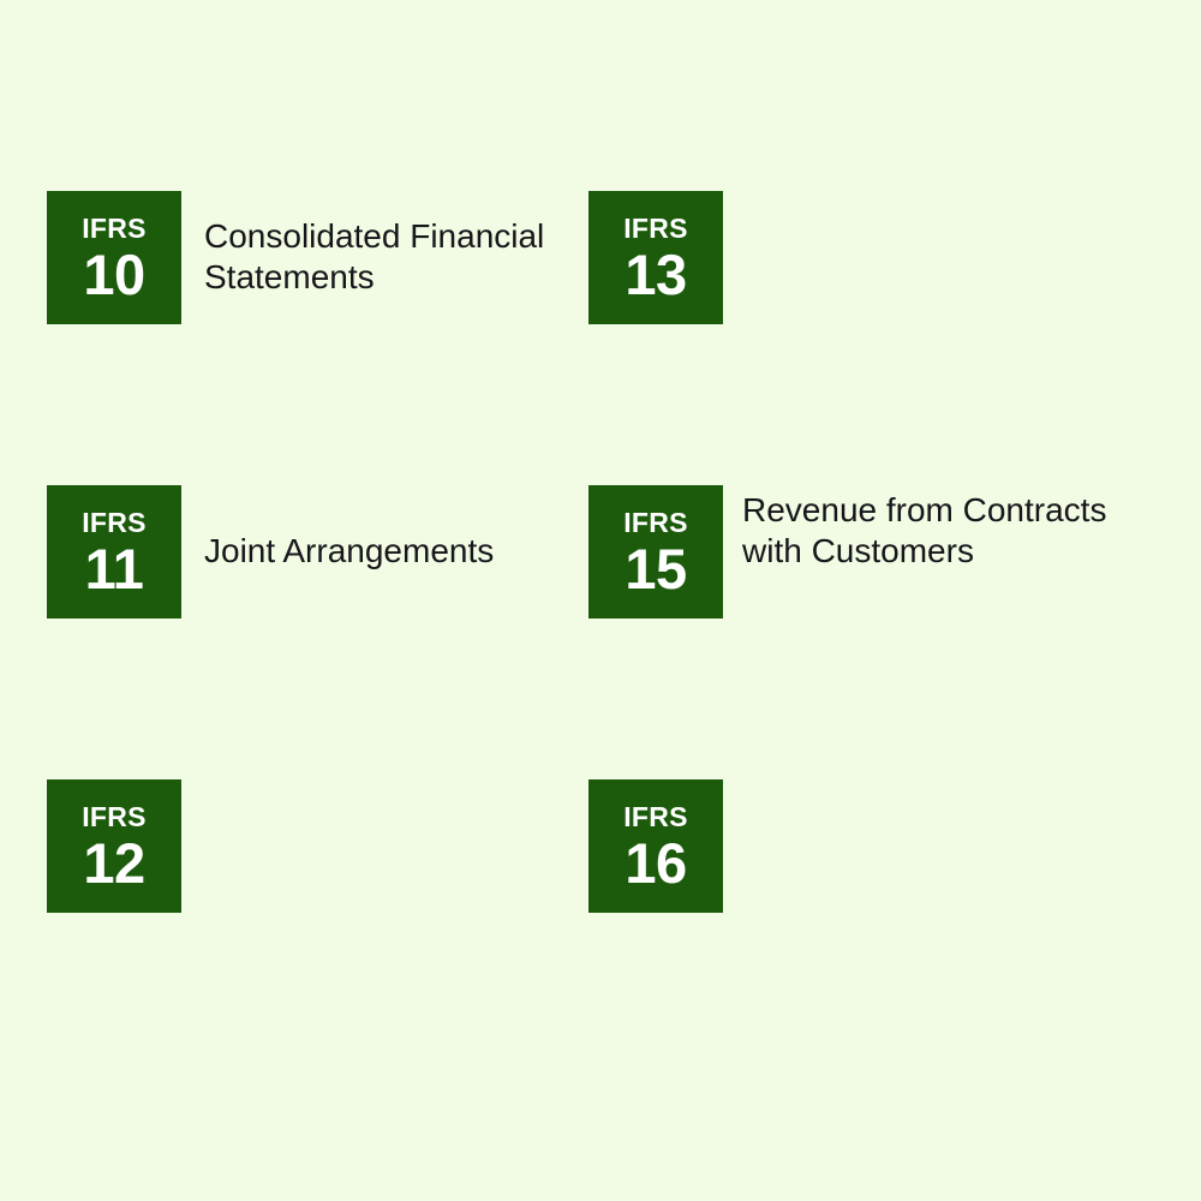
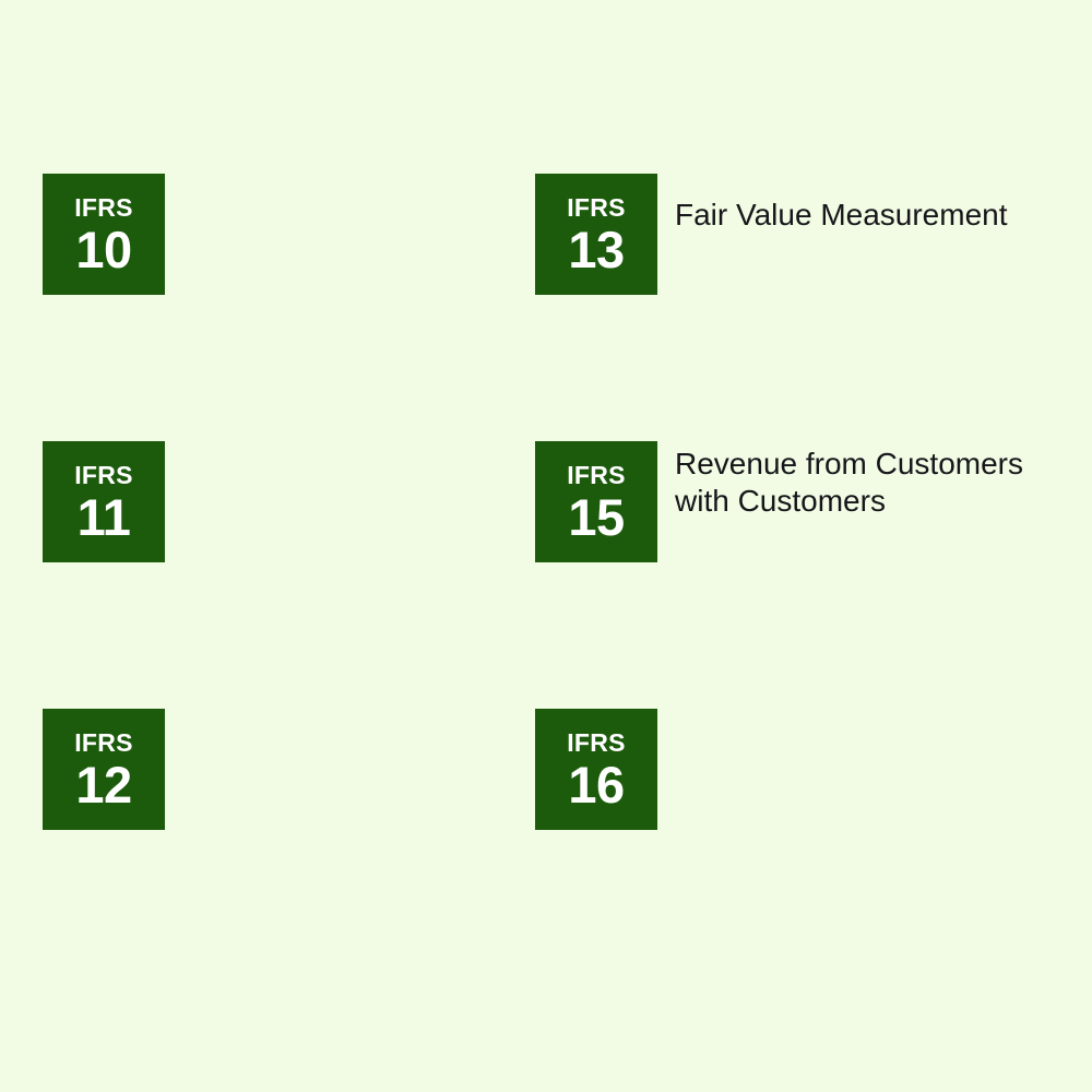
  IFRS
  10
- Consolidated Financial Statements
  IFRS
  13
+ Fair Value Measurement
  IFRS
  11
- Joint Arrangements
  IFRS
  15
- Revenue from Contracts with Customers
+ Revenue from Customers with Customers
  IFRS
  12
  IFRS
  16
